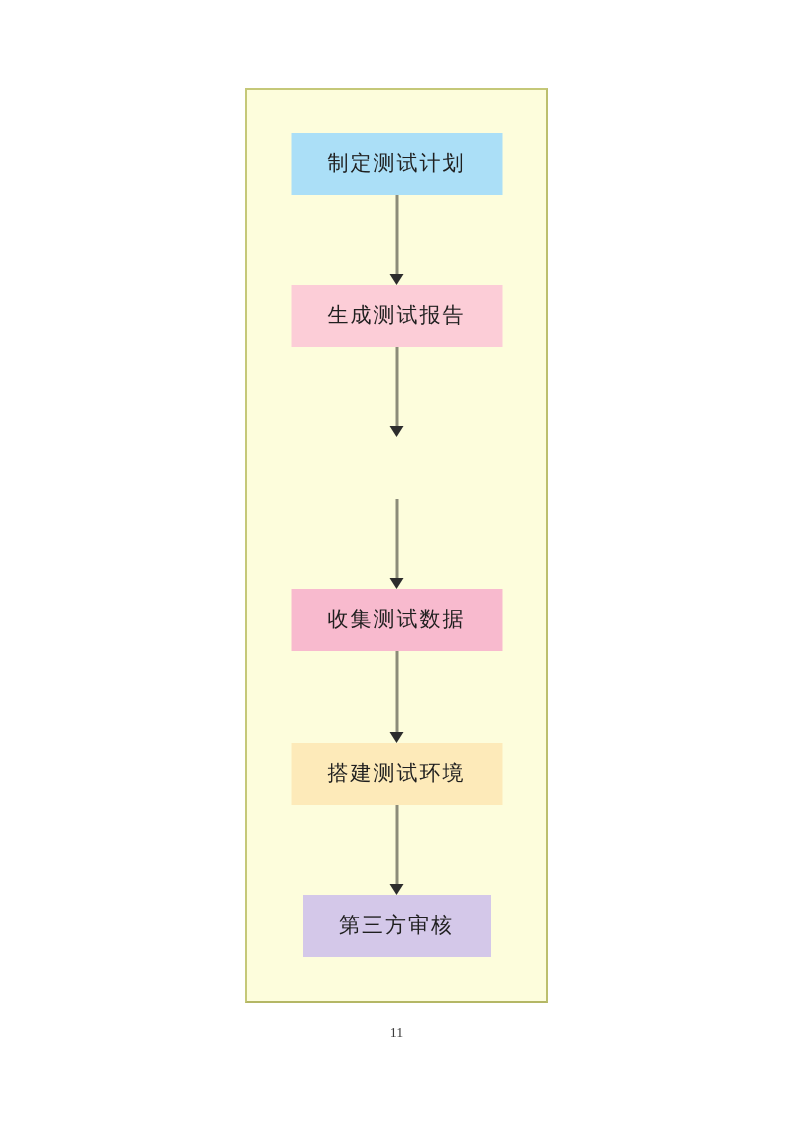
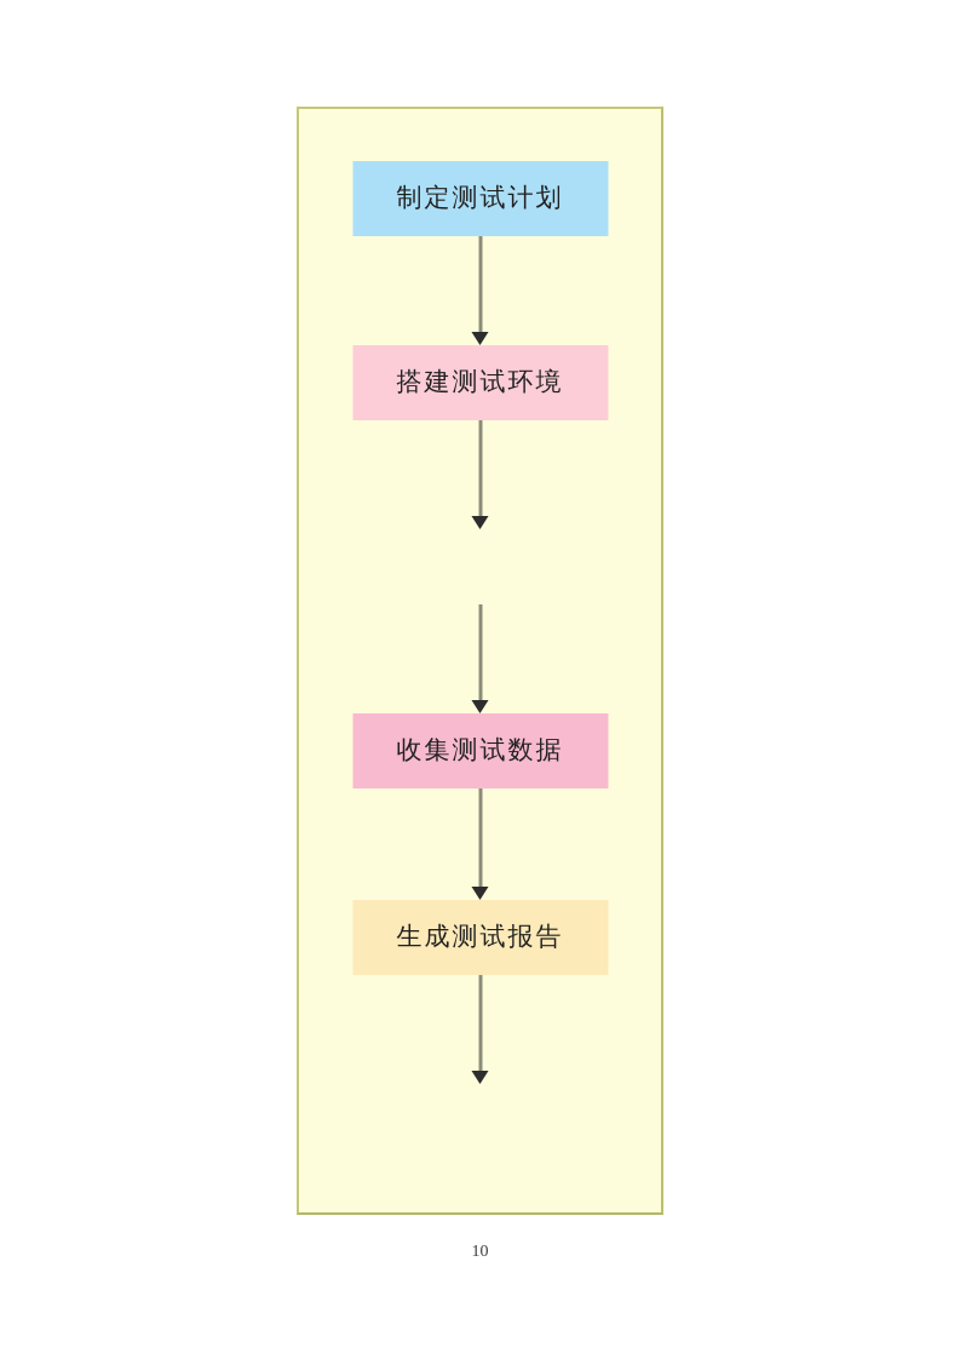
  制定测试计划
- 生成测试报告
+ 搭建测试环境
  收集测试数据
- 搭建测试环境
+ 生成测试报告
- 第三方审核
- 11
+ 10
